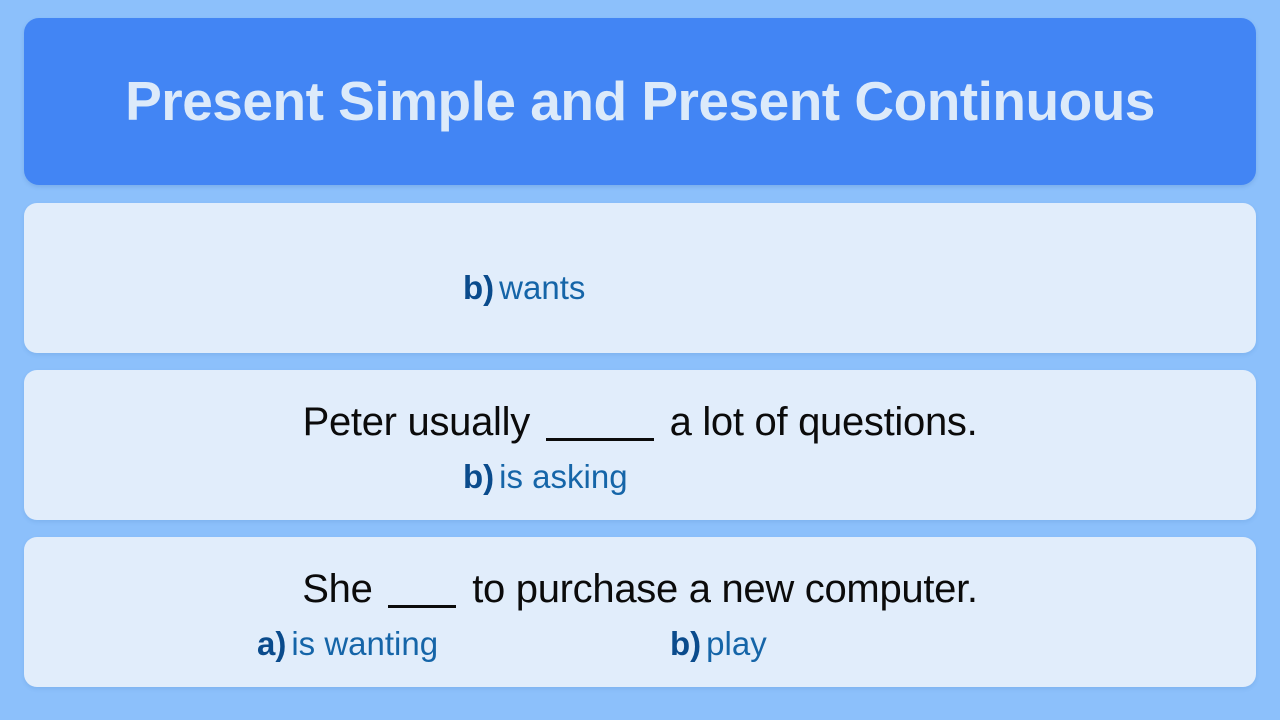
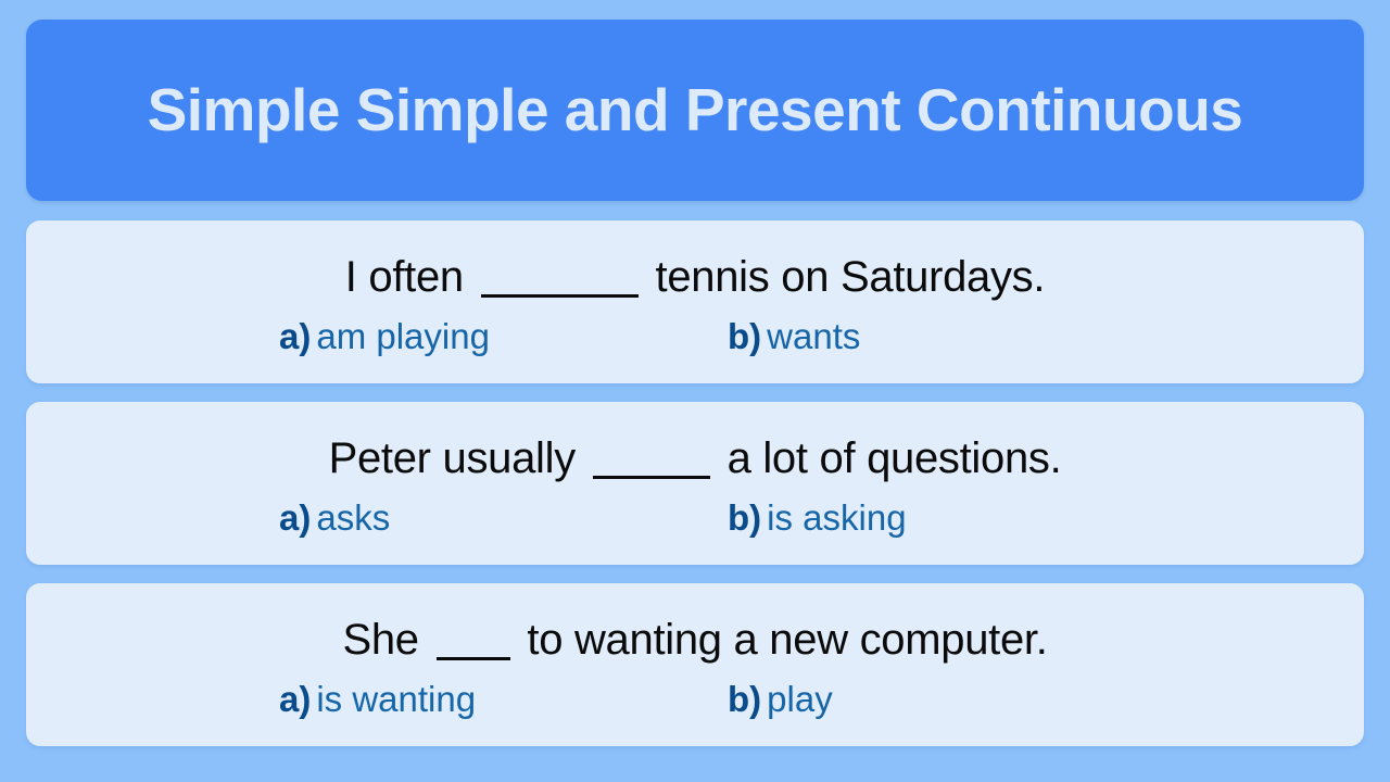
- Present Simple and Present Continuous
+ Simple Simple and Present Continuous
+ I often tennis on Saturdays.
+ a) am playing
  b) wants
  Peter usually a lot of questions.
+ a) asks
  b) is asking
- She to purchase a new computer.
+ She to wanting a new computer.
  a) is wanting
  b) play
